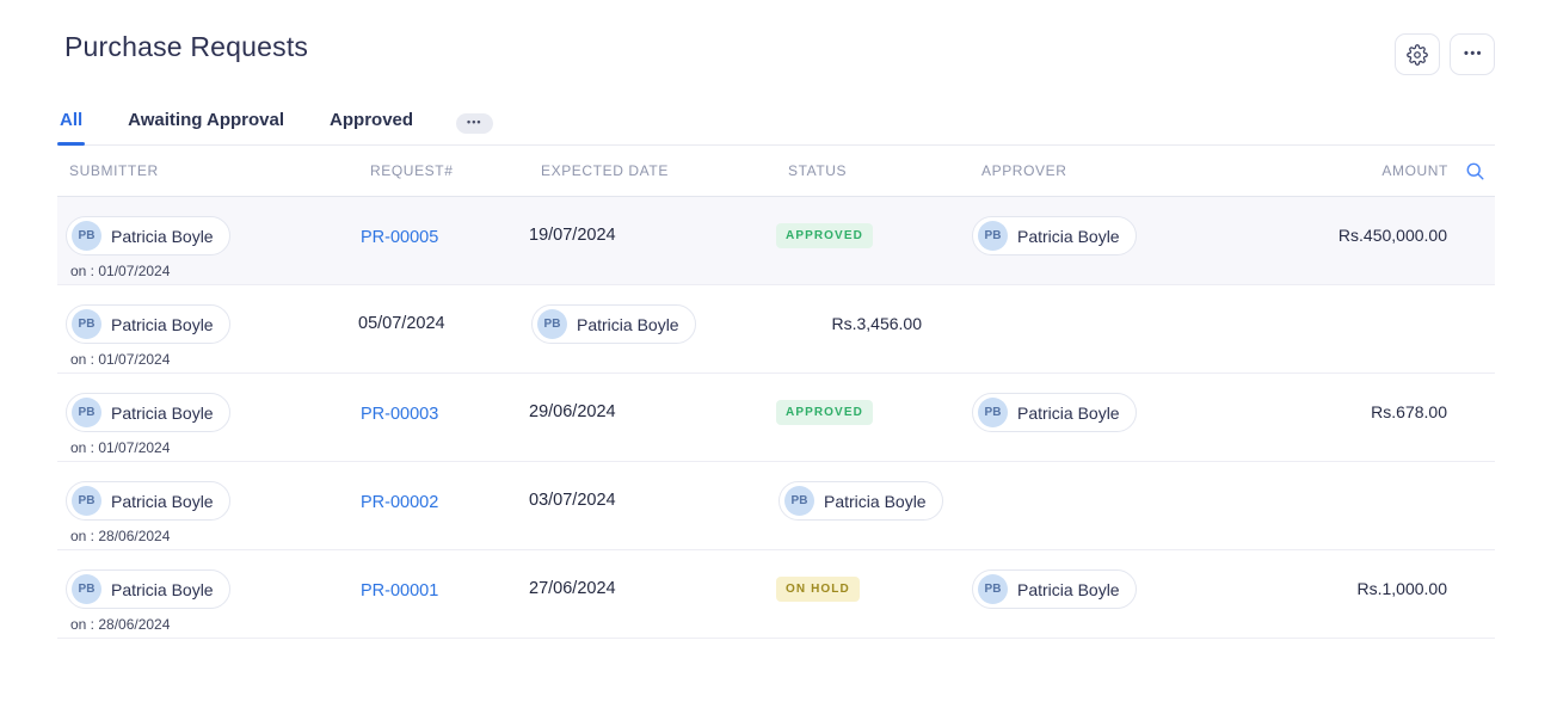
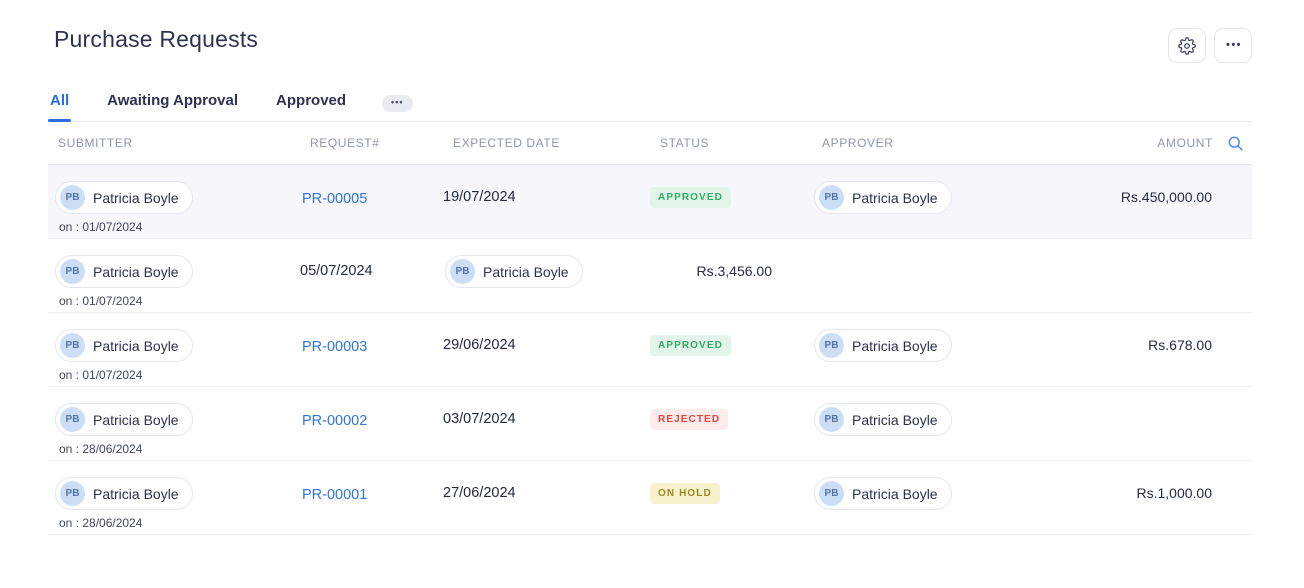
  Purchase Requests
  •••
  All
  Awaiting Approval
  Approved
  •••
  SUBMITTER
  REQUEST#
  EXPECTED DATE
  STATUS
  APPROVER
  AMOUNT
  PB
  Patricia Boyle
  on : 01/07/2024
  PR-00005
  19/07/2024
  APPROVED
  PB
  Patricia Boyle
  Rs.450,000.00
  PB
  Patricia Boyle
  on : 01/07/2024
  05/07/2024
  PB
  Patricia Boyle
  Rs.3,456.00
  PB
  Patricia Boyle
  on : 01/07/2024
  PR-00003
  29/06/2024
  APPROVED
  PB
  Patricia Boyle
  Rs.678.00
  PB
  Patricia Boyle
  on : 28/06/2024
  PR-00002
  03/07/2024
+ REJECTED
  PB
  Patricia Boyle
  PB
  Patricia Boyle
  on : 28/06/2024
  PR-00001
  27/06/2024
  ON HOLD
  PB
  Patricia Boyle
  Rs.1,000.00
